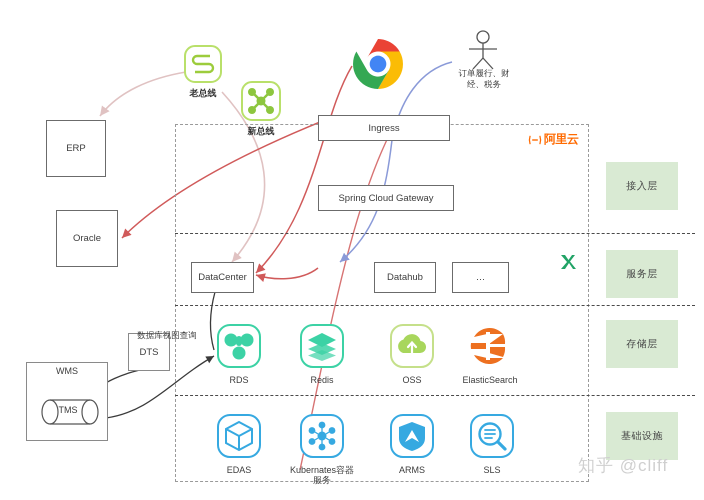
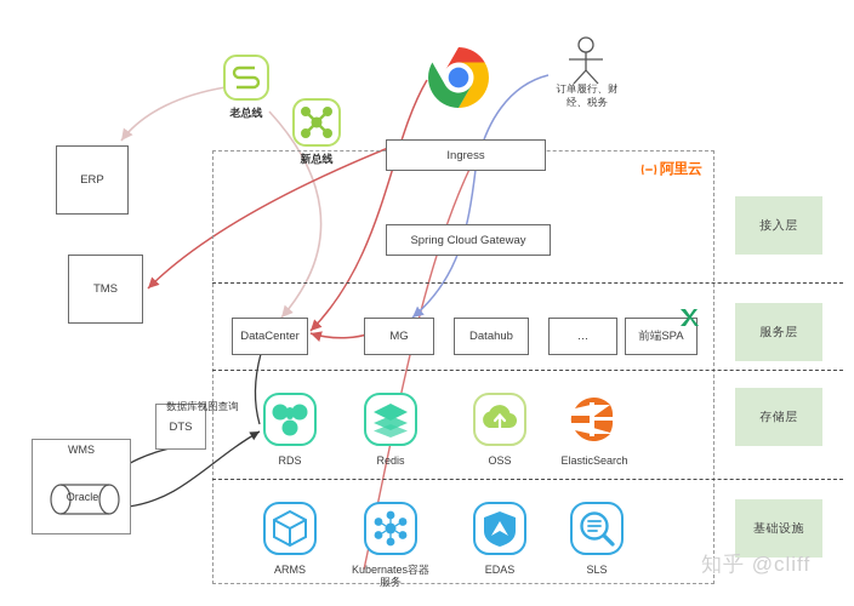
  阿里云
  ERP
- Oracle
+ TMS
  WMS
- TMS
+ Oracle
  DTS
  数据库视图查询
  老总线
  新总线
  订单履行、财经、税务
  Ingress
  Spring Cloud Gateway
  DataCenter
+ MG
  Datahub
  …
+ 前端SPA
  RDS
  Redis
  OSS
  ElasticSearch
- EDAS
+ ARMS
  Kubernates容器服务
- ARMS
+ EDAS
  SLS
  接入层
  服务层
  存储层
  基础设施
  知乎 @cliff
